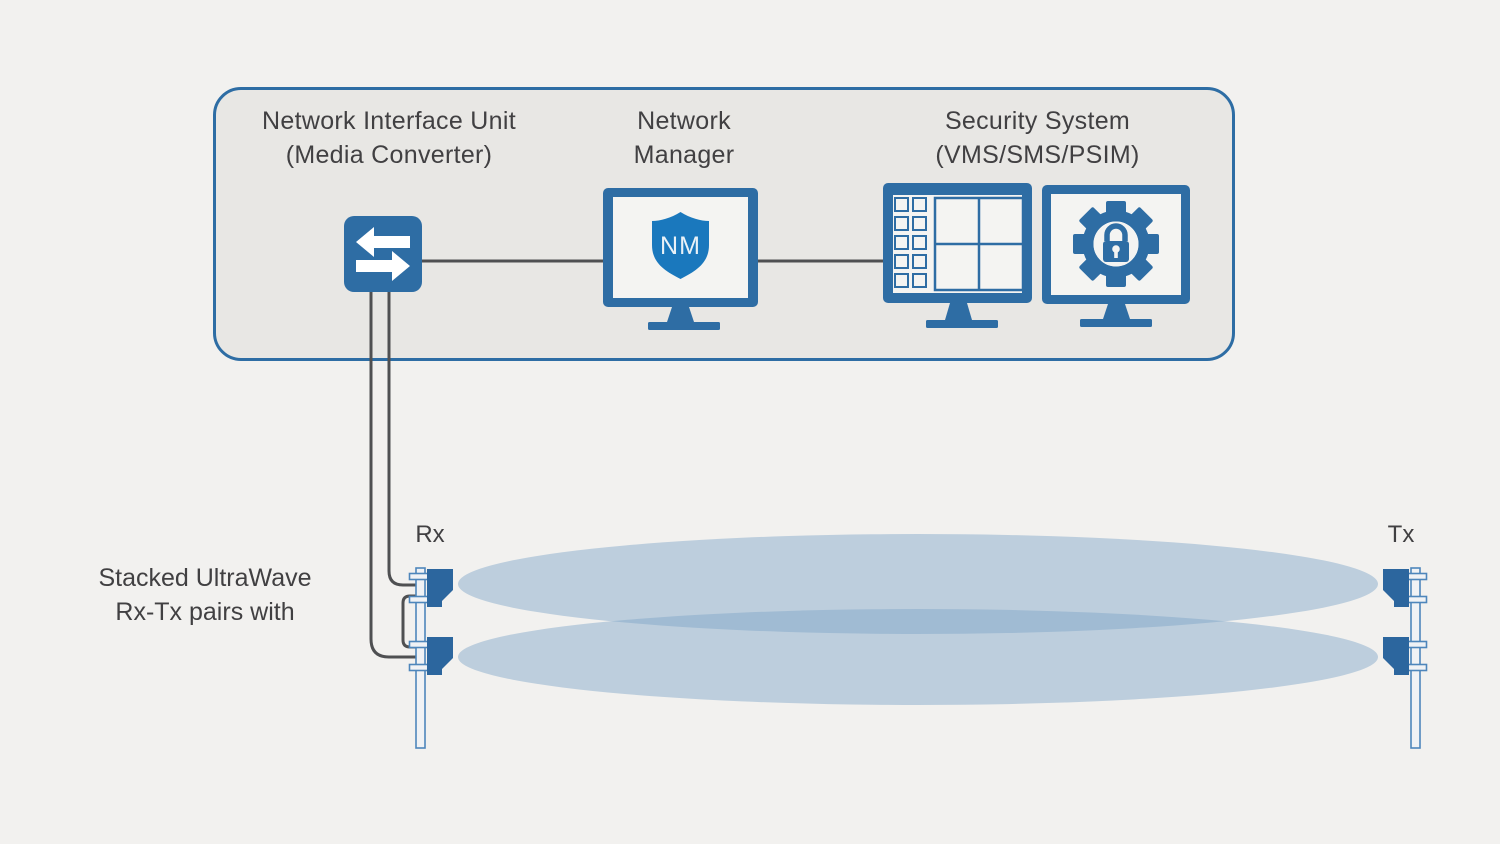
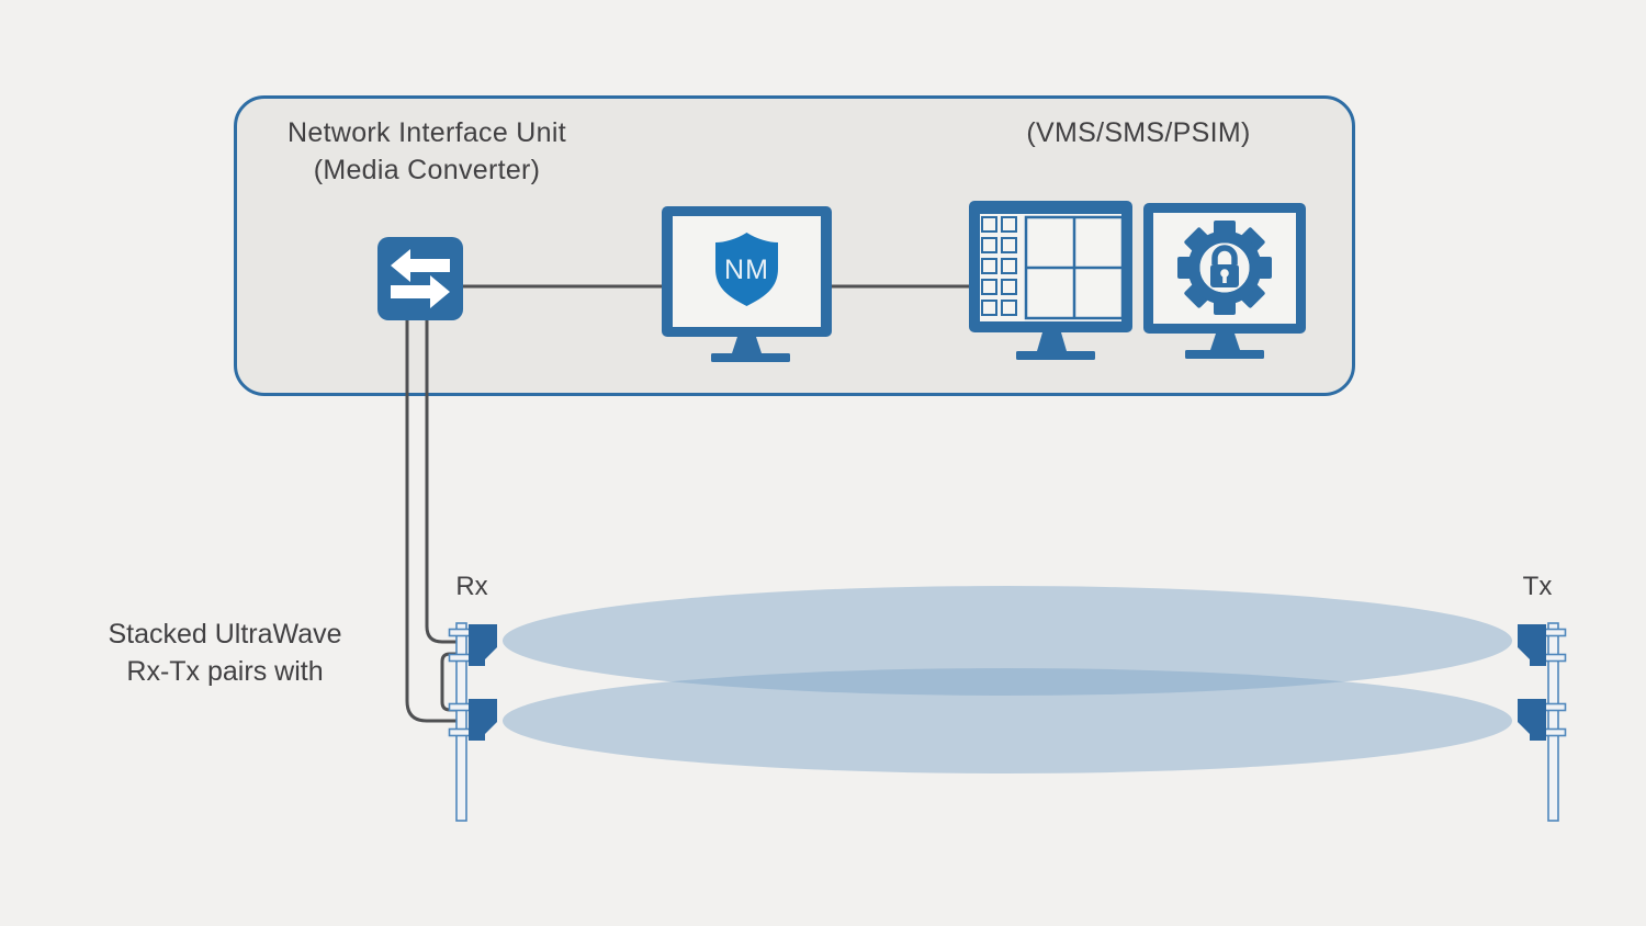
  NM
  Network Interface Unit
  (Media Converter)
- Network
- Manager
- Security System
  (VMS/SMS/PSIM)
  Stacked UltraWave
  Rx-Tx pairs with
  Rx
  Tx
